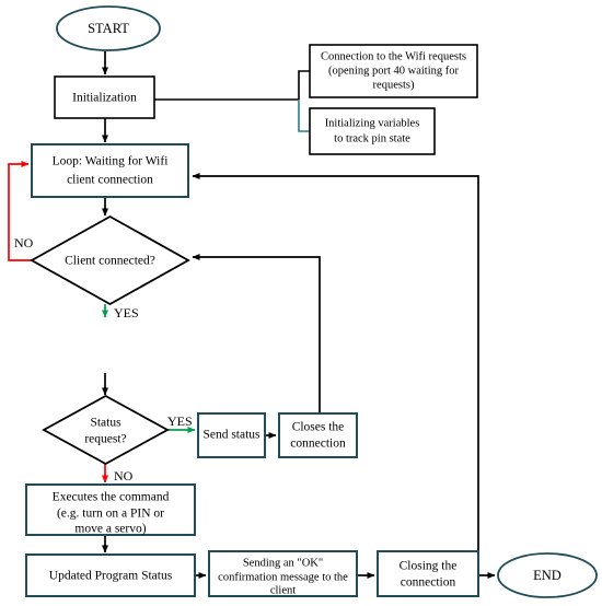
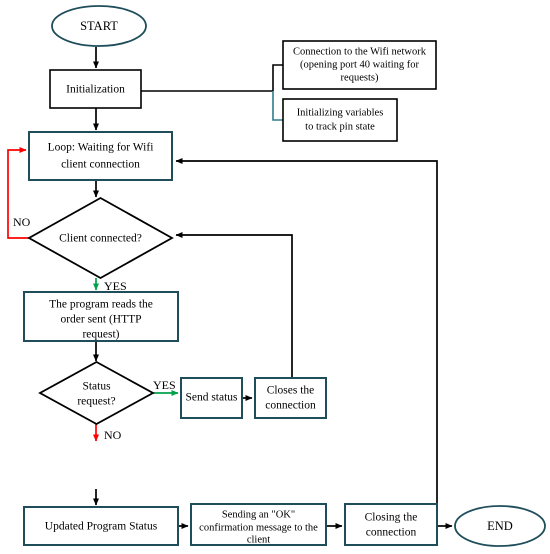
  START
  Initialization
- Connection to the Wifi requests
+ Connection to the Wifi network
  (opening port 40 waiting for
  requests)
  Initializing variables
  to track pin state
  Loop: Waiting for Wifi
  client connection
  Client connected?
  NO
  YES
+ The program reads the
+ order sent (HTTP
+ request)
  Status
  request?
  YES
  NO
  Send status
  Closes the
  connection
- Executes the command
- (e.g. turn on a PIN or
- move a servo)
  Updated Program Status
  Sending an "OK"
  confirmation message to the
  client
  Closing the
  connection
  END
